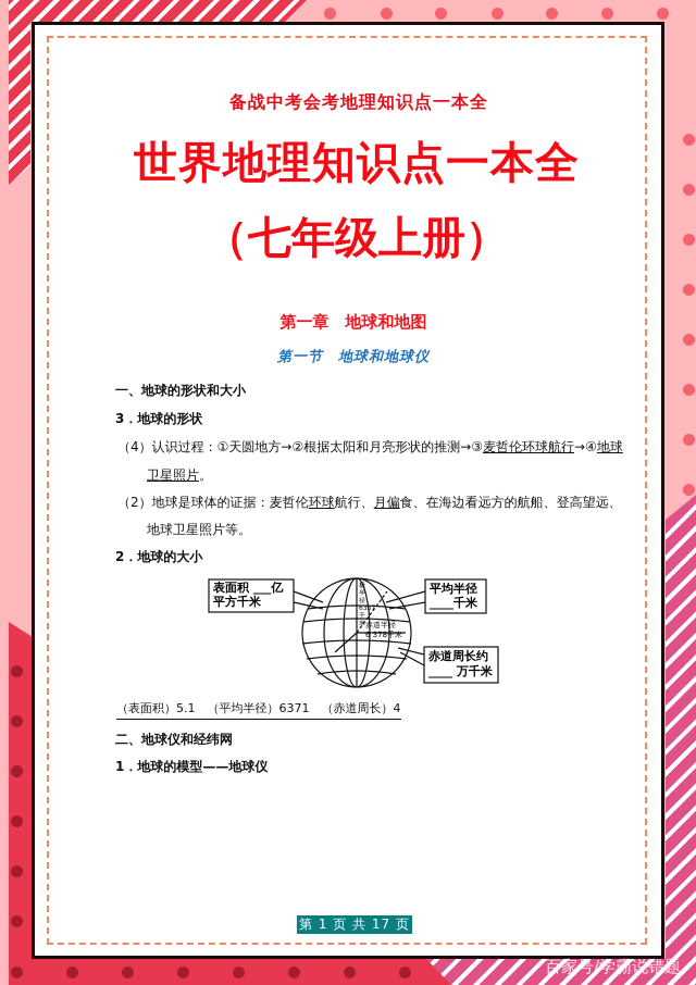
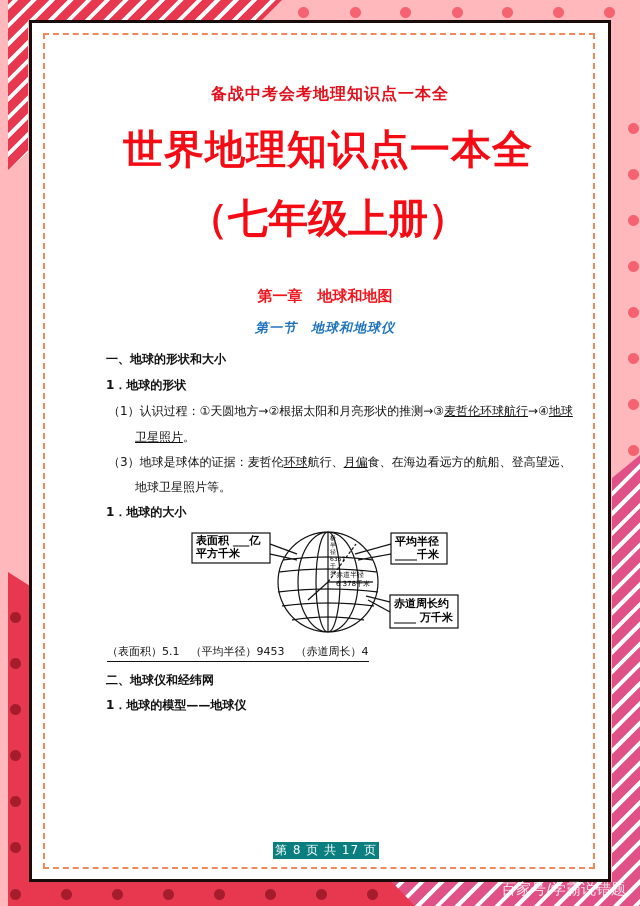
  备战中考会考地理知识点一本全
  世界地理知识点一本全
  （七年级上册）
  第一章 地球和地图
  第一节 地球和地球仪
  一、地球的形状和大小
- 3．地球的形状
+ 1．地球的形状
- （4）认识过程：①天圆地方→②根据太阳和月亮形状的推测→③麦哲伦环球航行→④地球
+ （1）认识过程：①天圆地方→②根据太阳和月亮形状的推测→③麦哲伦环球航行→④地球
  卫星照片。
- （2）地球是球体的证据：麦哲伦环球航行、月偏食、在海边看远方的航船、登高望远、
+ （3）地球是球体的证据：麦哲伦环球航行、月偏食、在海边看远方的航船、登高望远、
  地球卫星照片等。
- 2．地球的大小
+ 1．地球的大小
  表面积 ___亿
  平方千米
  平均半径
  ____千米
  赤道周长约
  ____ 万千米
  赤道半径
  6 378千米
- （表面积）5.1 （平均半径）6371 （赤道周长）4
+ （表面积）5.1 （平均半径）9453 （赤道周长）4
  二、地球仪和经纬网
  1．地球的模型——地球仪
- 第 1 页 共 17 页
+ 第 8 页 共 17 页
  百家号/学霸说错题
